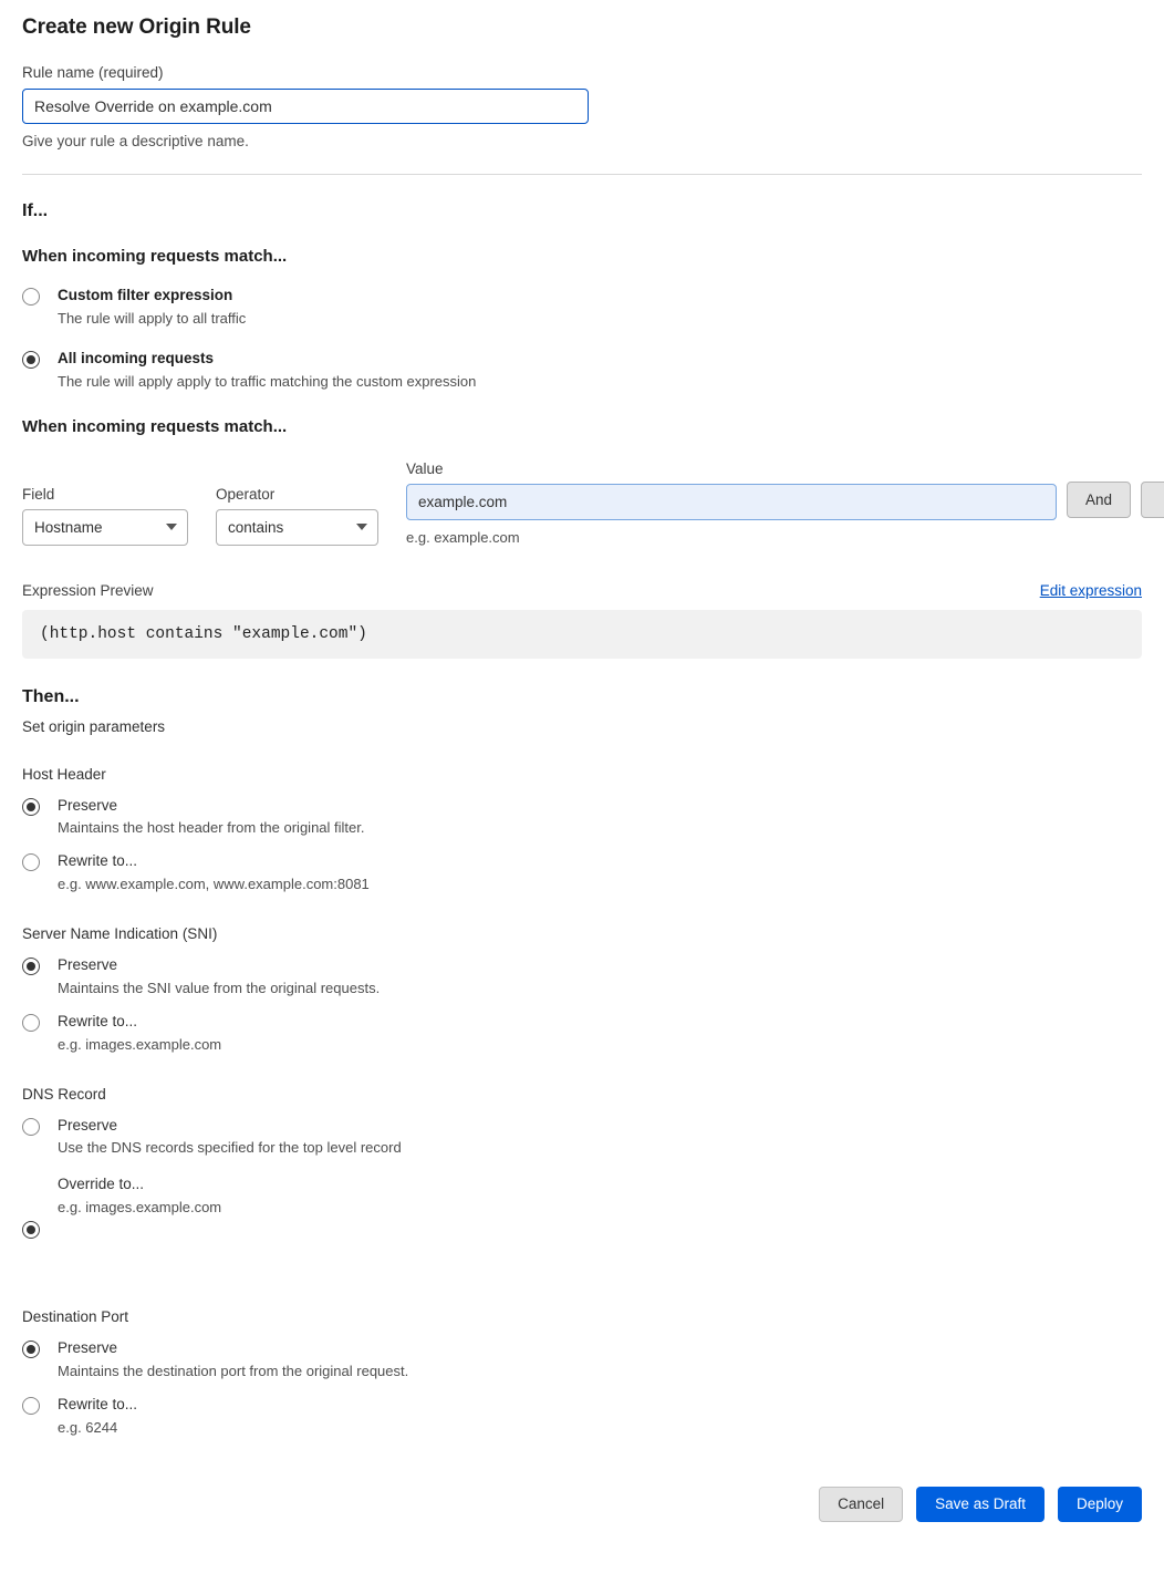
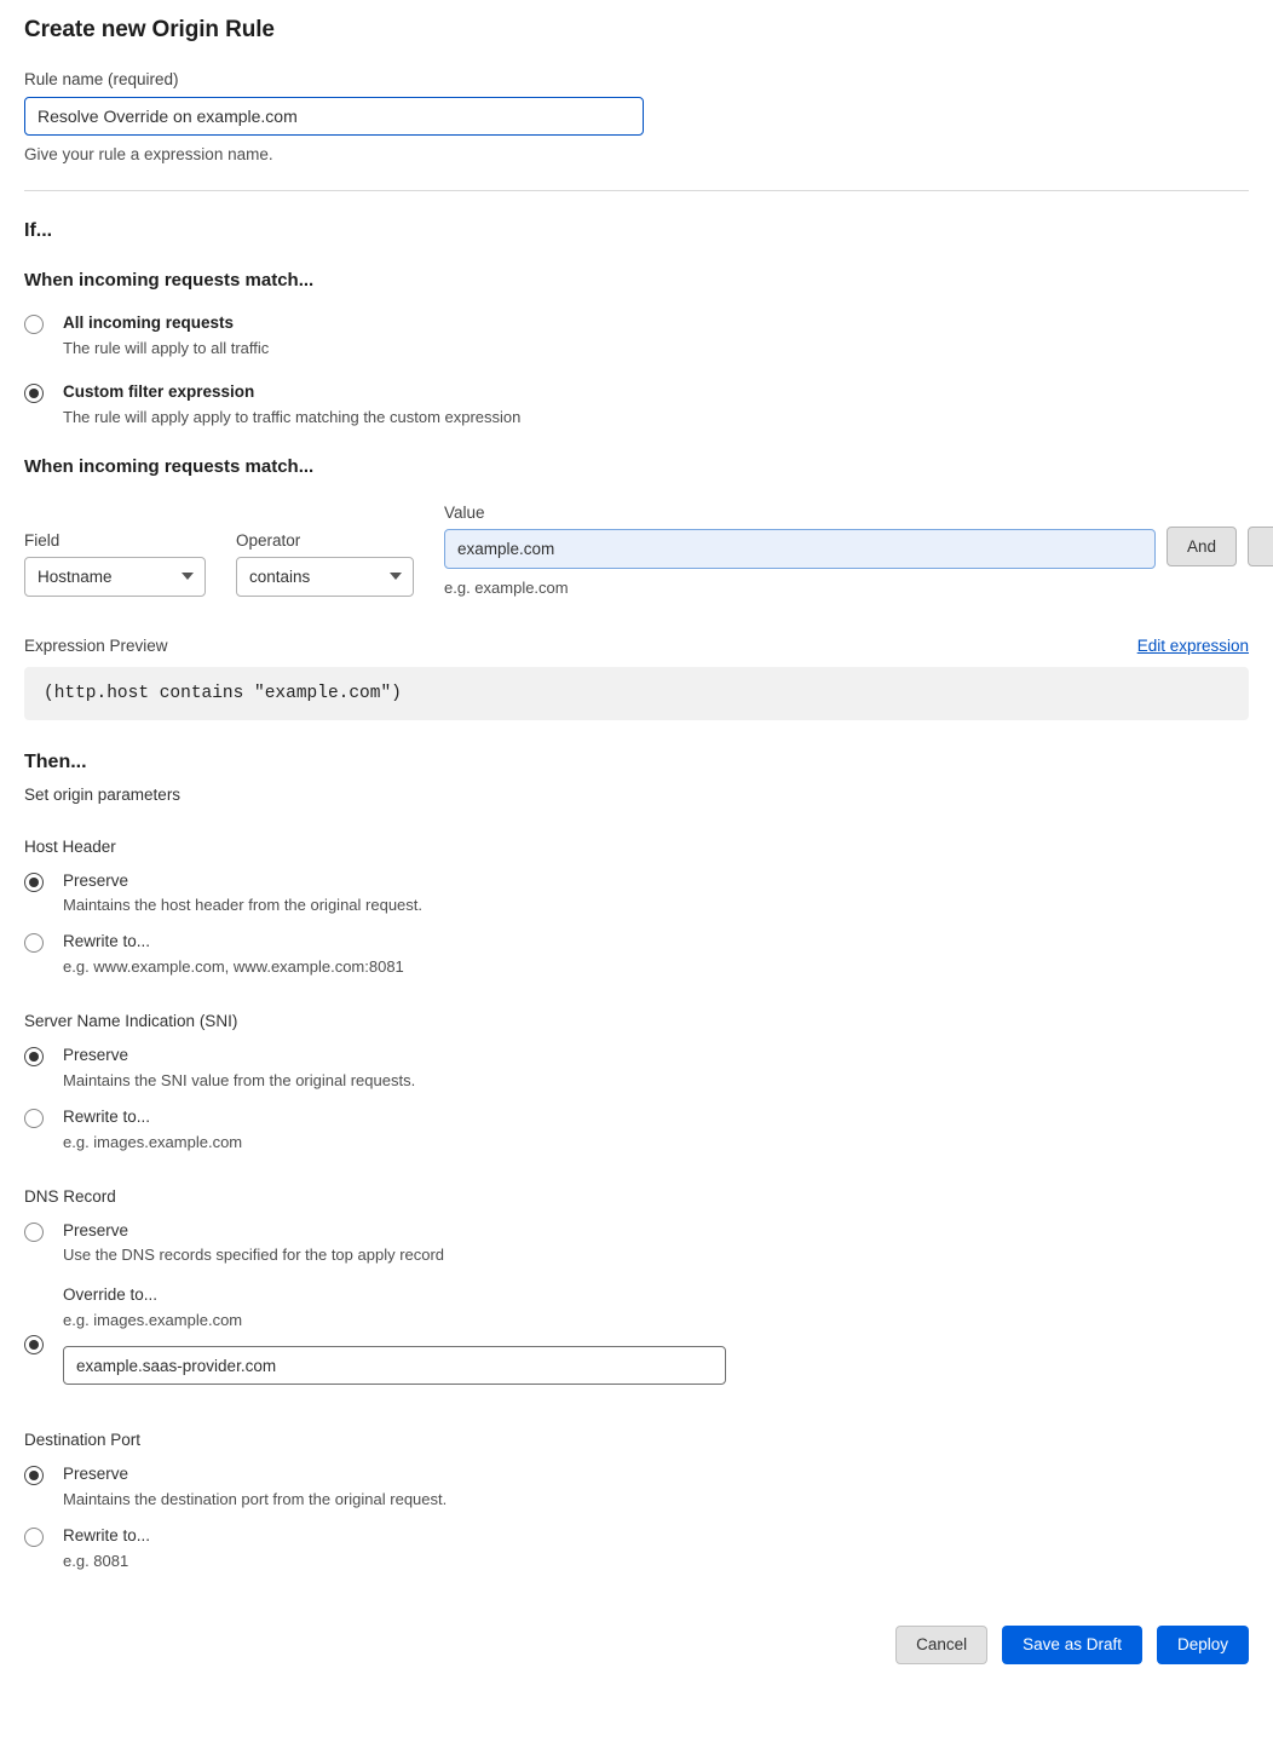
  Create new Origin Rule
  Rule name (required)
  Resolve Override on example.com
- Give your rule a descriptive name.
+ Give your rule a expression name.
  If...
  When incoming requests match...
- Custom filter expression
+ All incoming requests
  The rule will apply to all traffic
- All incoming requests
+ Custom filter expression
  The rule will apply apply to traffic matching the custom expression
  When incoming requests match...
  Field
  Hostname
  Operator
  contains
  Value
  example.com
  e.g. example.com
  And
  Expression Preview
  Edit expression
  (http.host contains "example.com")
  Then...
  Set origin parameters
  Host Header
  Preserve
- Maintains the host header from the original filter.
+ Maintains the host header from the original request.
  Rewrite to...
  e.g. www.example.com, www.example.com:8081
  Server Name Indication (SNI)
  Preserve
  Maintains the SNI value from the original requests.
  Rewrite to...
  e.g. images.example.com
  DNS Record
  Preserve
- Use the DNS records specified for the top level record
+ Use the DNS records specified for the top apply record
  Override to...
  e.g. images.example.com
+ example.saas-provider.com
  Destination Port
  Preserve
  Maintains the destination port from the original request.
  Rewrite to...
- e.g. 6244
+ e.g. 8081
  Cancel
  Save as Draft
  Deploy
